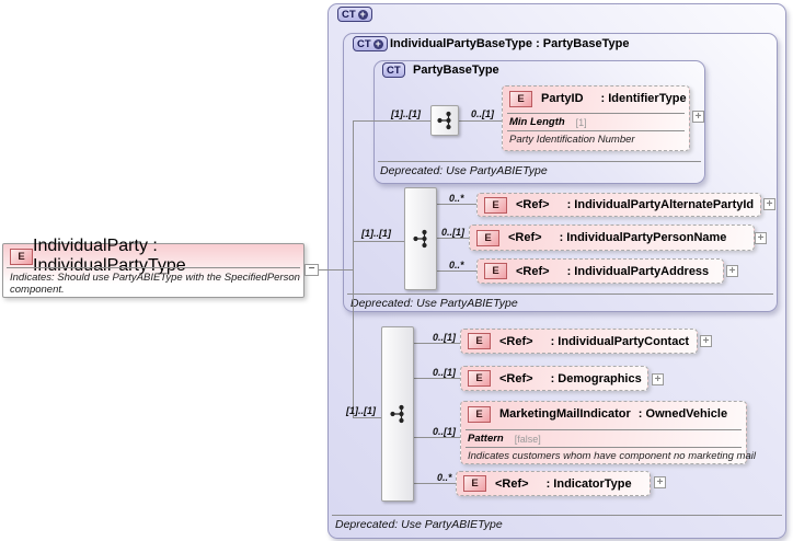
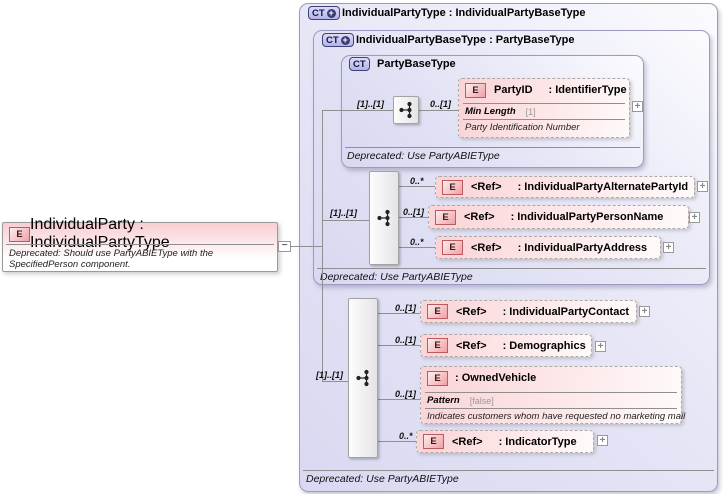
  CT
  +
+ IndividualPartyType : IndividualPartyBaseType
  CT
  +
  IndividualPartyBaseType : PartyBaseType
  CT
  PartyBaseType
  Deprecated: Use PartyABIEType
  Deprecated: Use PartyABIEType
  Deprecated: Use PartyABIEType
  [1]..[1]
  0..[1]
  [1]..[1]
  0..*
  0..[1]
  0..*
  [1]..[1]
  0..[1]
  0..[1]
  0..[1]
  0..*
  E
  PartyID
  : IdentifierType
  Min Length
  [1]
  Party Identification Number
  +
  E
  <Ref>
  : IndividualPartyAlternatePartyId
  +
  E
  <Ref>
  : IndividualPartyPersonName
  +
  E
  <Ref>
  : IndividualPartyAddress
  +
  E
  <Ref>
  : IndividualPartyContact
  +
  E
  <Ref>
  : Demographics
  +
  E
- MarketingMailIndicator
  : OwnedVehicle
  Pattern
  [false]
- Indicates customers whom have component no marketing mail
+ Indicates customers whom have requested no marketing mail
  E
  <Ref>
  : IndicatorType
  +
  E
  IndividualParty : IndividualPartyType
- Indicates: Should use PartyABIEType with the SpecifiedPerson component.
+ Deprecated: Should use PartyABIEType with the SpecifiedPerson component.
  −
